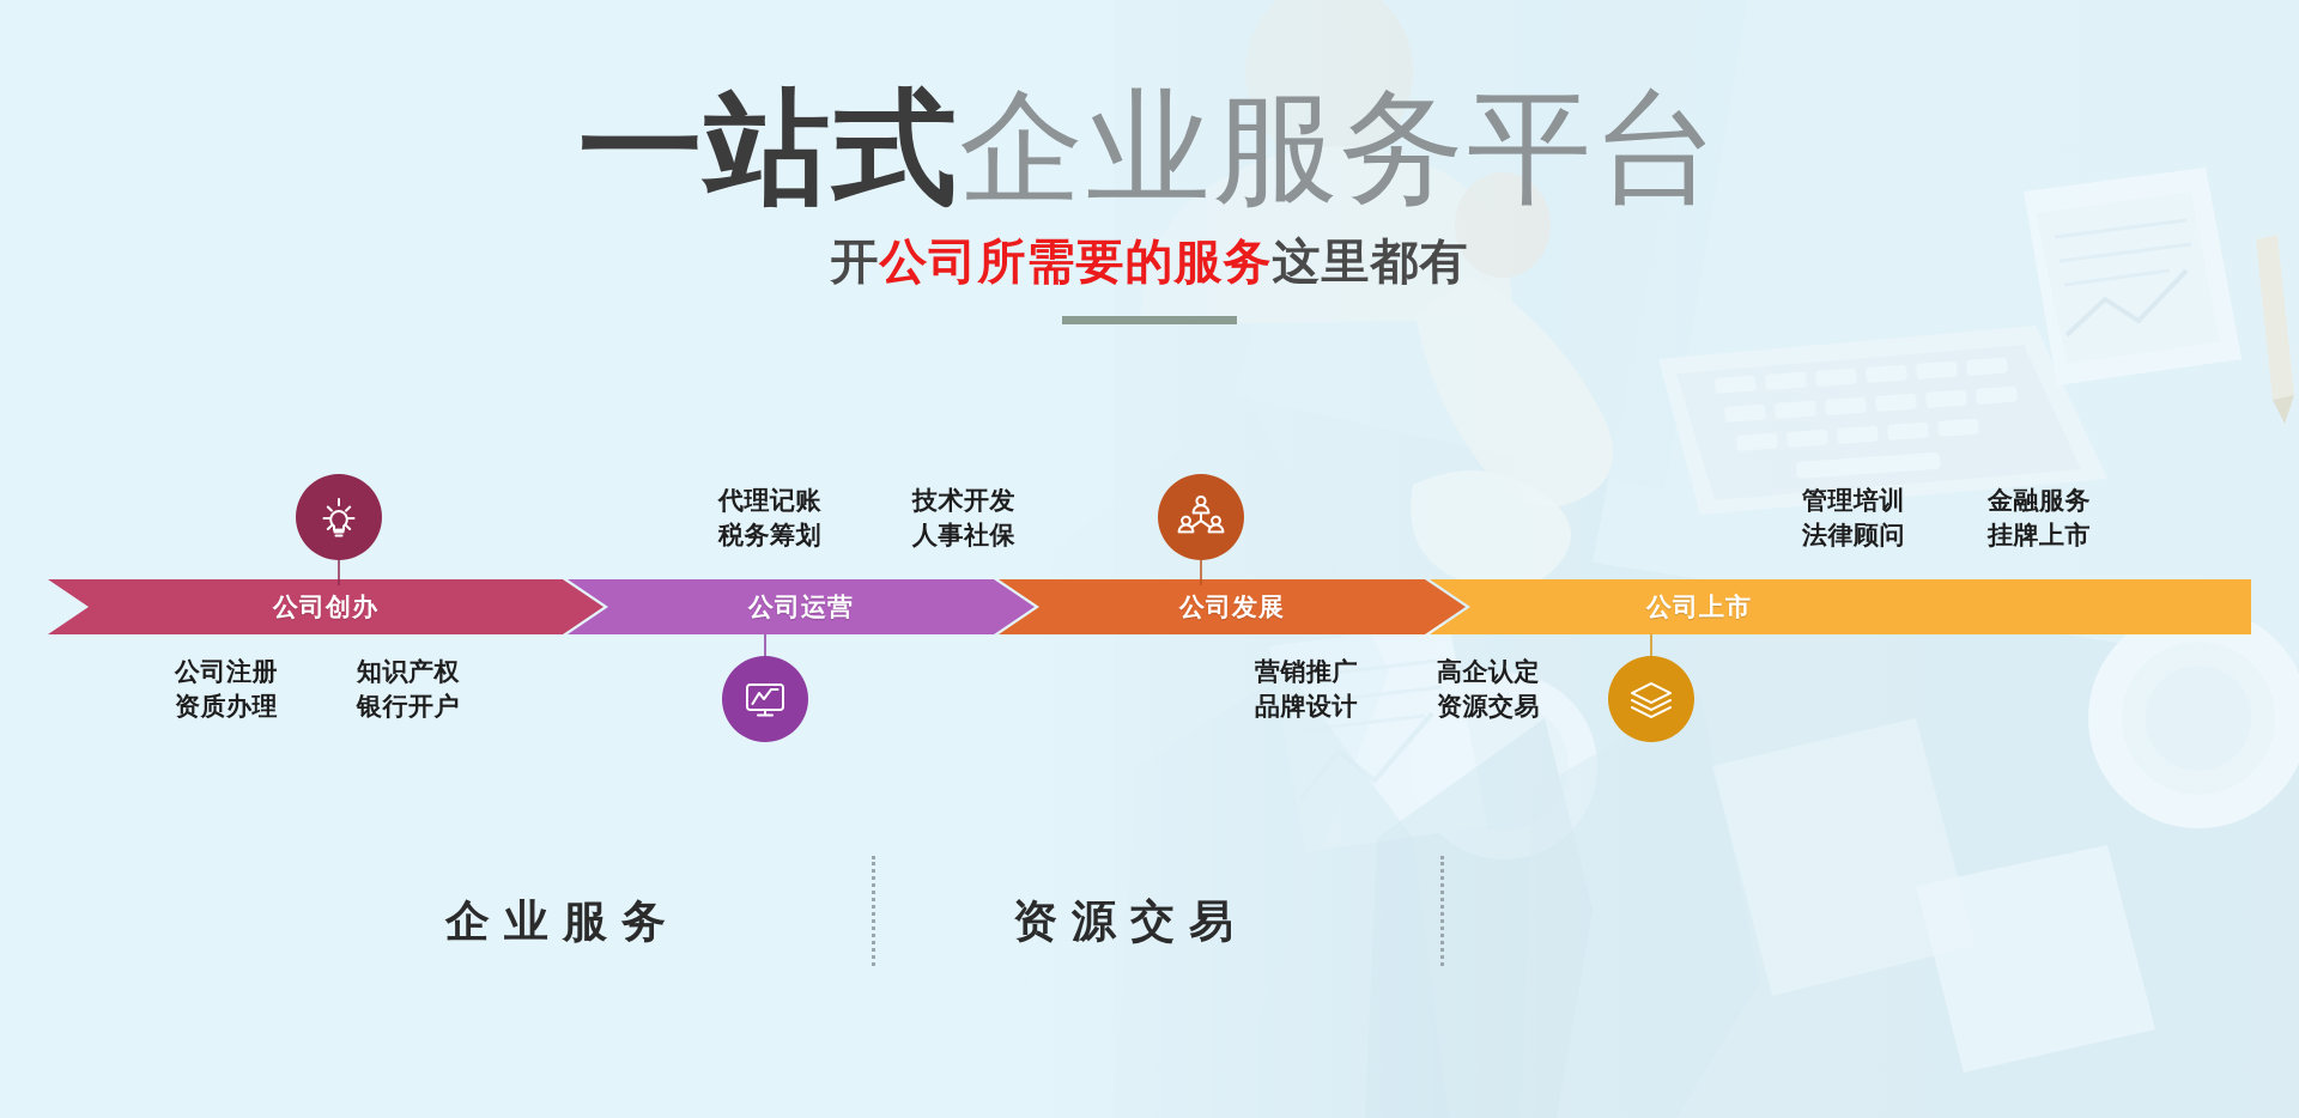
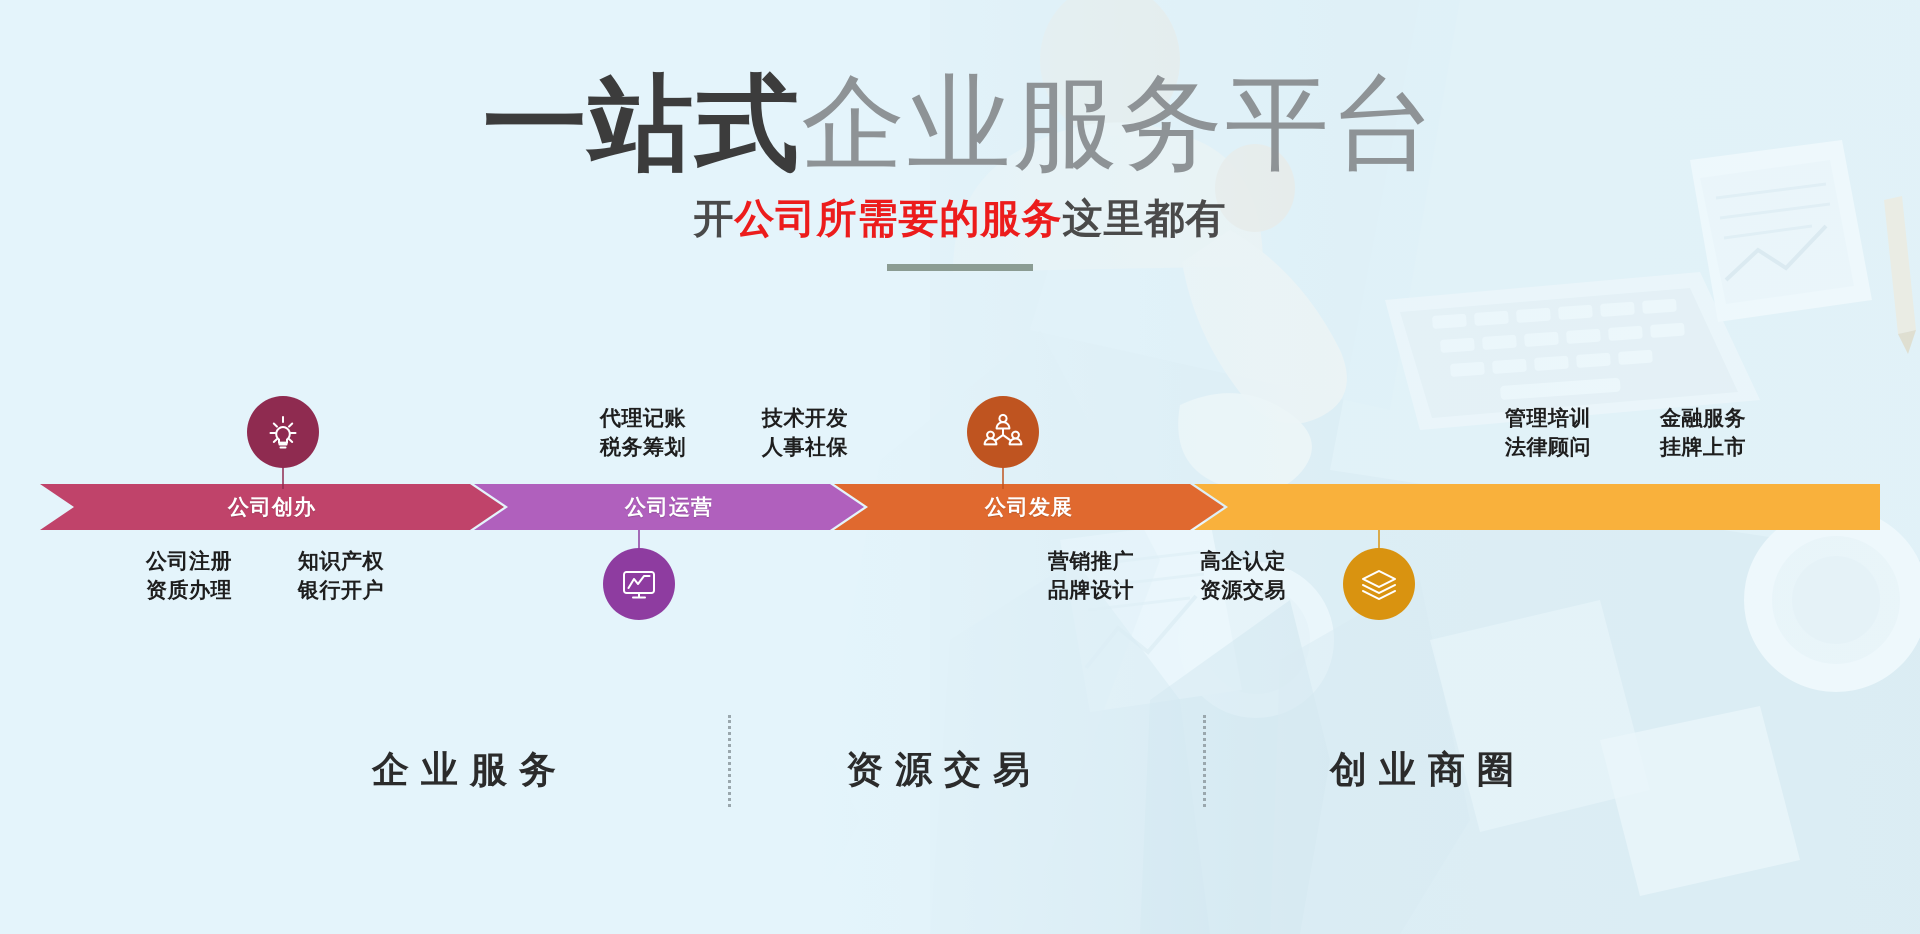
  一站式企业服务平台
  开公司所需要的服务这里都有
  公司创办
  公司运营
  公司发展
- 公司上市
  公司注册
  资质办理
  知识产权
  银行开户
  代理记账
  税务筹划
  技术开发
  人事社保
  营销推广
  品牌设计
  高企认定
  资源交易
  管理培训
  法律顾问
  金融服务
  挂牌上市
  企业服务
  资源交易
+ 创业商圈
